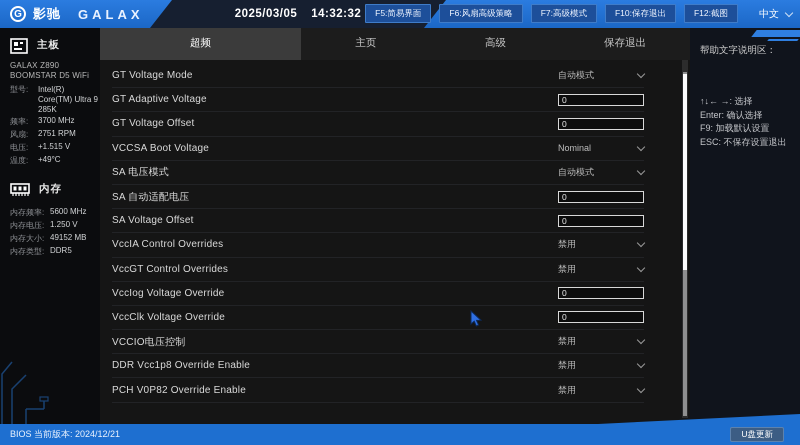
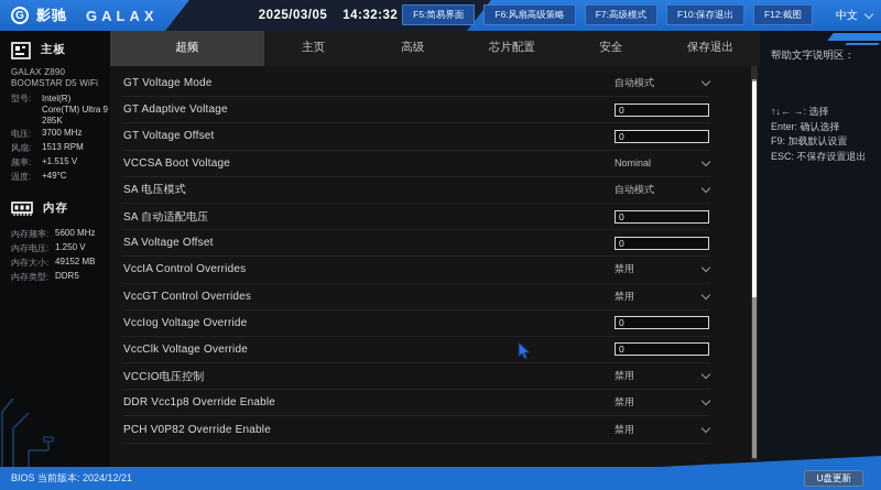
  G
  影驰
  GALAX
  2025/03/05
  14:32:32
  F5:简易界面
  F6:风扇高级策略
  F7:高级模式
  F10:保存退出
  F12:截图
  中文
  主板
  GALAX Z890 BOOMSTAR D5 WiFi
  型号:
  Intel(R) Core(TM) Ultra 9 285K
- 频率:
+ 电压:
  3700 MHz
  风扇:
- 2751 RPM
+ 1513 RPM
- 电压:
+ 频率:
  +1.515 V
  温度:
  +49°C
  内存
  内存频率:
  5600 MHz
  内存电压:
  1.250 V
  内存大小:
  49152 MB
  内存类型:
  DDR5
  超频
  主页
  高级
+ 芯片配置
+ 安全
  保存退出
  GT Voltage Mode
  自动模式
  GT Adaptive Voltage
  0
  GT Voltage Offset
  0
  VCCSA Boot Voltage
  Nominal
  SA 电压模式
  自动模式
  SA 自动适配电压
  0
  SA Voltage Offset
  0
  VccIA Control Overrides
  禁用
  VccGT Control Overrides
  禁用
  VccIog Voltage Override
  0
  VccClk Voltage Override
  0
  VCCIO电压控制
  禁用
  DDR Vcc1p8 Override Enable
  禁用
  PCH V0P82 Override Enable
  禁用
  帮助文字说明区：
  ↑↓← →: 选择
  Enter: 确认选择
  F9: 加载默认设置
  ESC: 不保存设置退出
  BIOS 当前版本: 2024/12/21
  U盘更新
